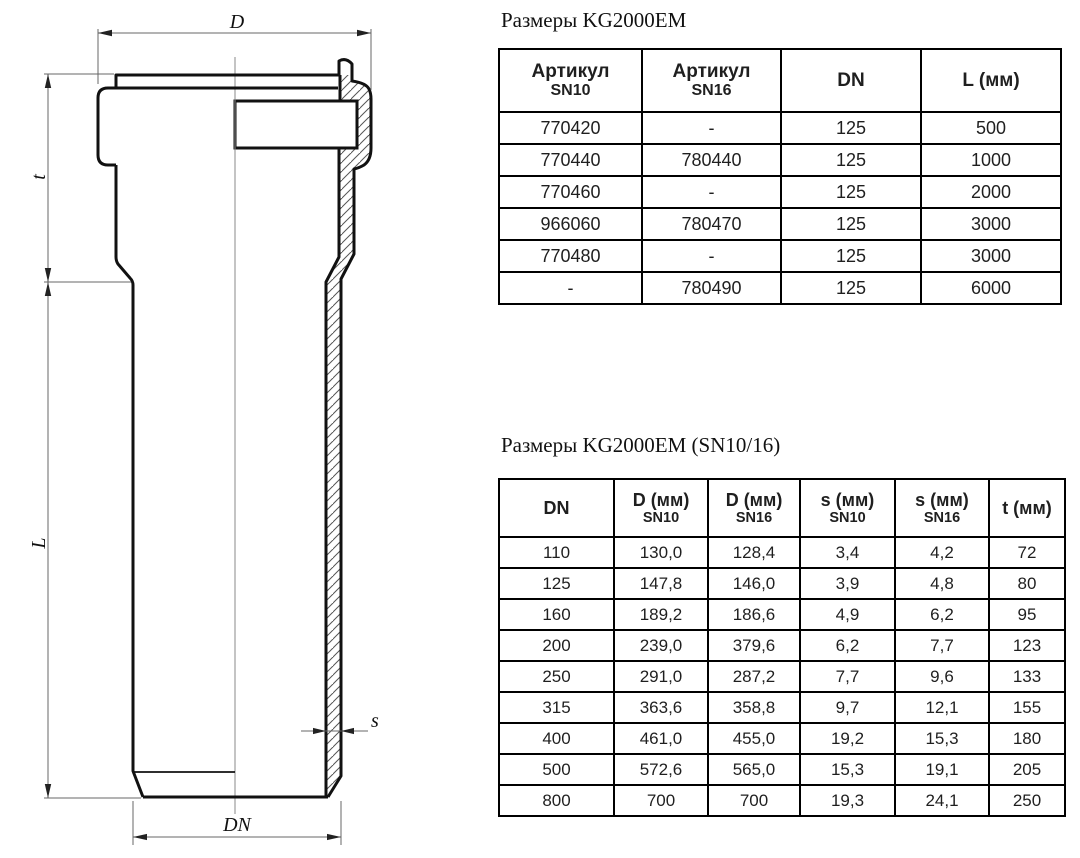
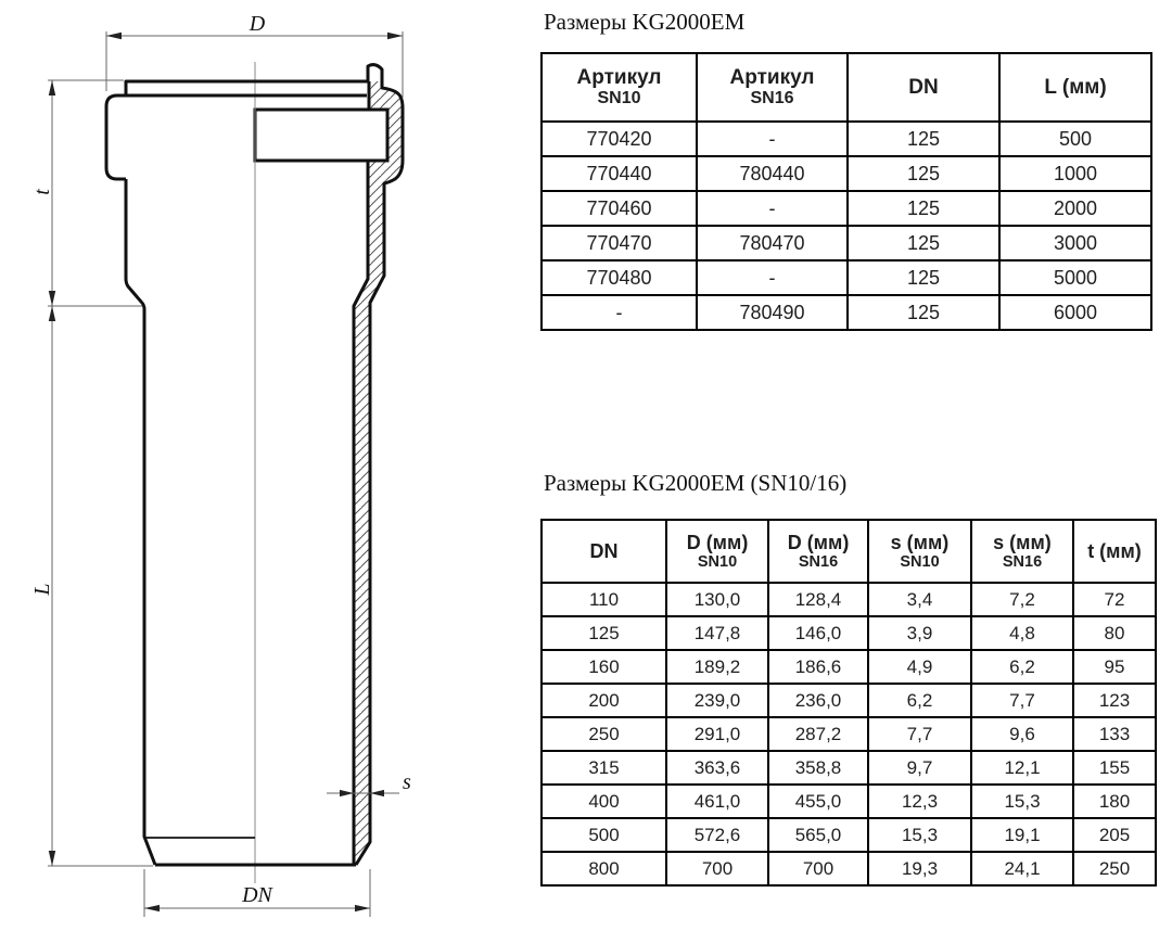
  D
  s
  DN
  Размеры KG2000EM
  АртикулSN10	АртикулSN16	DN	L (мм)
  770420	-	125	500
  770440	780440	125	1000
  770460	-	125	2000
- 966060	780470	125	3000
+ 770470	780470	125	3000
- 770480	-	125	3000
+ 770480	-	125	5000
  -	780490	125	6000
  Размеры KG2000EM (SN10/16)
  DN	D (мм)SN10	D (мм)SN16	s (мм)SN10	s (мм)SN16	t (мм)
- 110	130,0	128,4	3,4	4,2	72
+ 110	130,0	128,4	3,4	7,2	72
  125	147,8	146,0	3,9	4,8	80
  160	189,2	186,6	4,9	6,2	95
- 200	239,0	379,6	6,2	7,7	123
+ 200	239,0	236,0	6,2	7,7	123
  250	291,0	287,2	7,7	9,6	133
  315	363,6	358,8	9,7	12,1	155
- 400	461,0	455,0	19,2	15,3	180
+ 400	461,0	455,0	12,3	15,3	180
  500	572,6	565,0	15,3	19,1	205
  800	700	700	19,3	24,1	250
